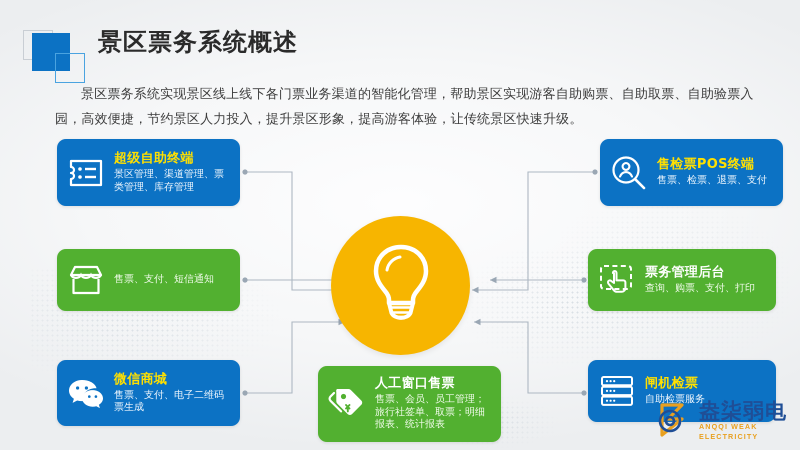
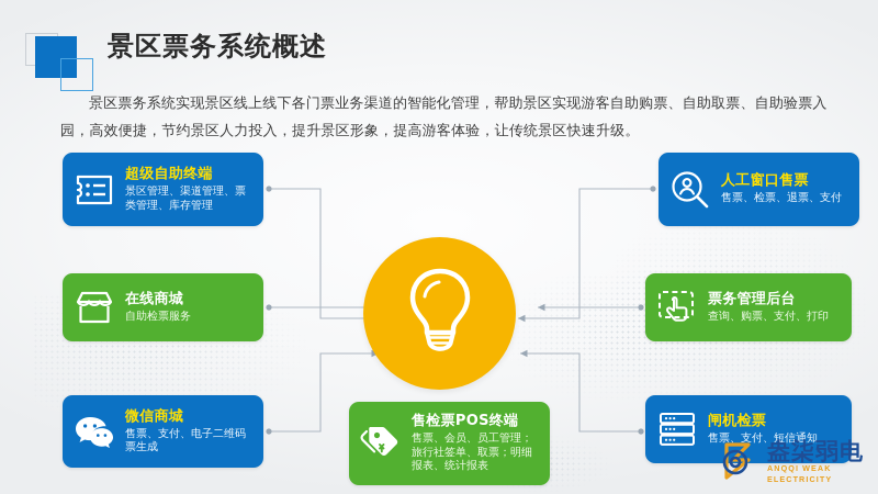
  景区票务系统概述
  景区票务系统实现景区线上线下各门票业务渠道的智能化管理，帮助景区实现游客自助购票、自助取票、自助验票入园，高效便捷，节约景区人力投入，提升景区形象，提高游客体验，让传统景区快速升级。
  超级自助终端
  景区管理、渠道管理、票类管理、库存管理
+ 在线商城
- 售票、支付、短信通知
+ 自助检票服务
  微信商城
  售票、支付、电子二维码票生成
- 售检票POS终端
+ 人工窗口售票
  售票、检票、退票、支付
  票务管理后台
  查询、购票、支付、打印
  闸机检票
- 自助检票服务
+ 售票、支付、短信通知
- 人工窗口售票
+ 售检票POS终端
  售票、会员、员工管理；旅行社签单、取票；明细报表、统计报表
  盎柒弱电
  ANQQI WEAK ELECTRICITY
